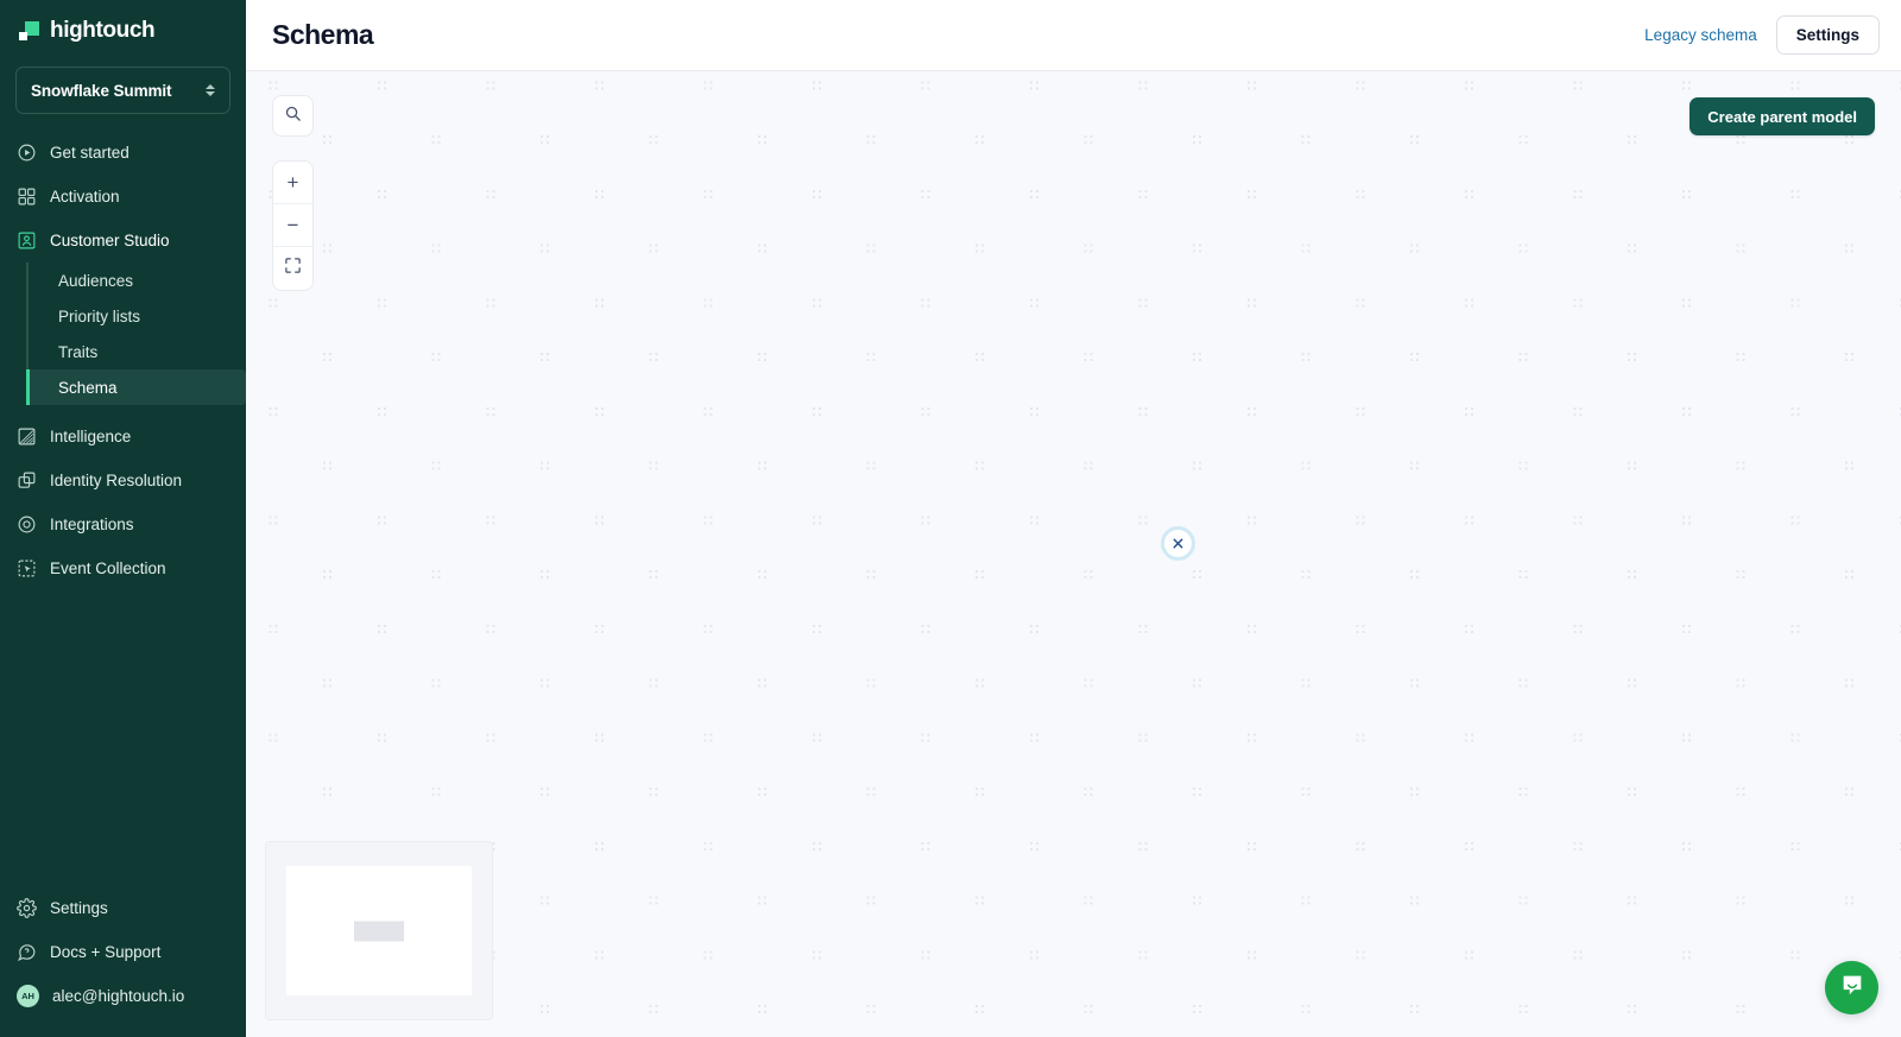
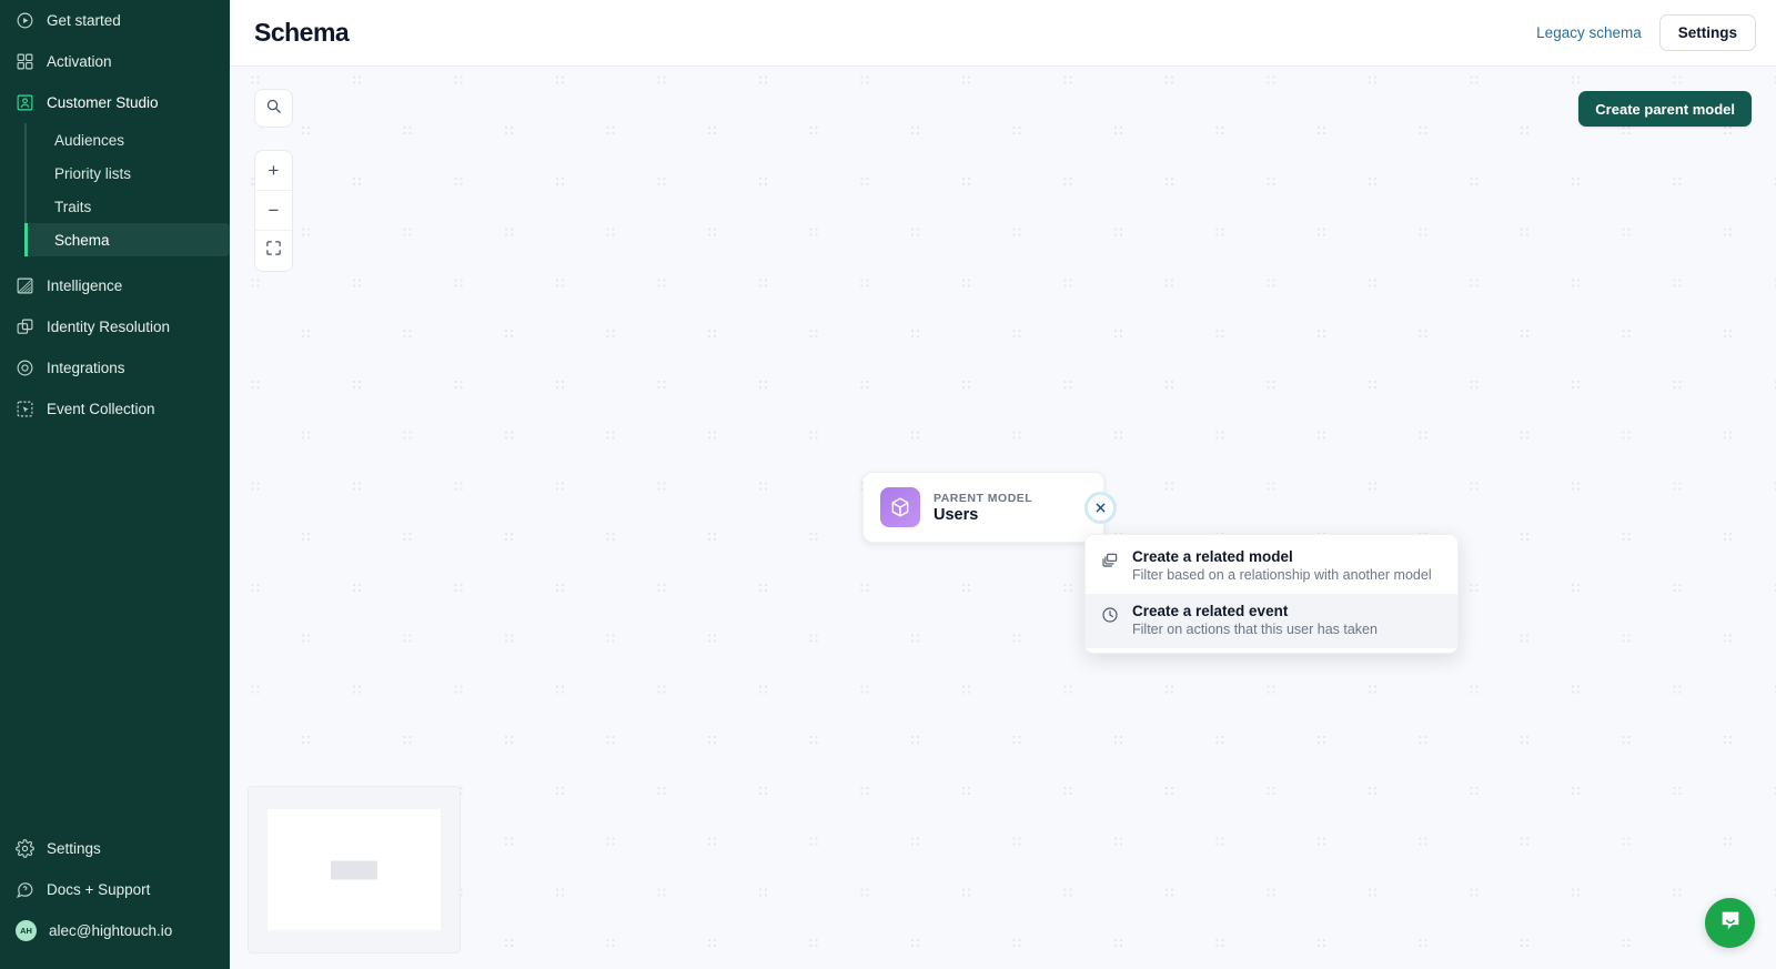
- hightouch
- Snowflake Summit
  Get started
  Activation
  Customer Studio
  Audiences
  Priority lists
  Traits
  Schema
  Intelligence
  Identity Resolution
  Integrations
  Event Collection
  Settings
  Docs + Support
  AH
  alec@hightouch.io
  Schema
  Legacy schema
  Settings
  +
  −
  Create parent model
+ PARENT MODEL
+ Users
+ Create a related model
+ Filter based on a relationship with another model
+ Create a related event
+ Filter on actions that this user has taken
